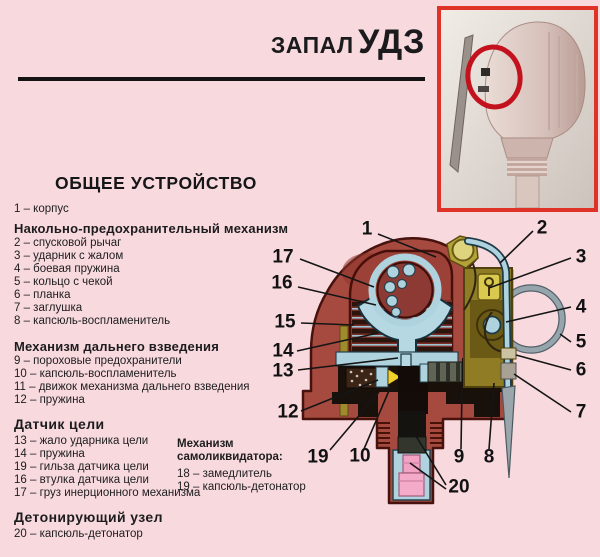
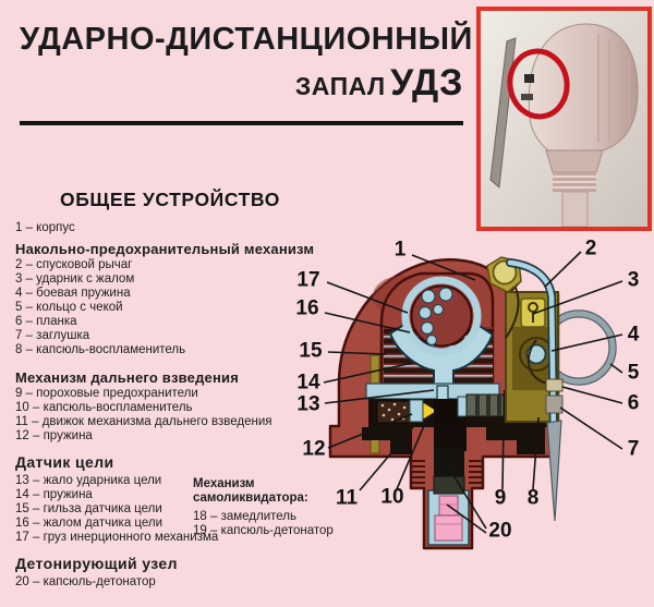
+ УДАРНО-ДИСТАНЦИОННЫЙ
  ЗАПАЛ УДЗ
  ОБЩЕЕ УСТРОЙСТВО
  1 – корпус
  Накольно-предохранительный механизм
  2 – спусковой рычаг
  3 – ударник с жалом
  4 – боевая пружина
  5 – кольцо с чекой
  6 – планка
  7 – заглушка
  8 – капсюль-воспламенитель
  Механизм дальнего взведения
  9 – пороховые предохранители
  10 – капсюль-воспламенитель
  11 – движок механизма дальнего взведения
  12 – пружина
  Датчик цели
  13 – жало ударника цели
  14 – пружина
- 19 – гильза датчика цели
+ 15 – гильза датчика цели
- 16 – втулка датчика цели
+ 16 – жалом датчика цели
  17 – груз инерционного механизма
  Детонирующий узел
  20 – капсюль-детонатор
  Механизм самоликвидатора:
  18 – замедлитель
  19 – капсюль-детонатор
  1
  2
  3
  4
  5
  6
  7
  8
  9
  10
- 19
+ 11
  12
  13
  14
  15
  16
  17
  20
